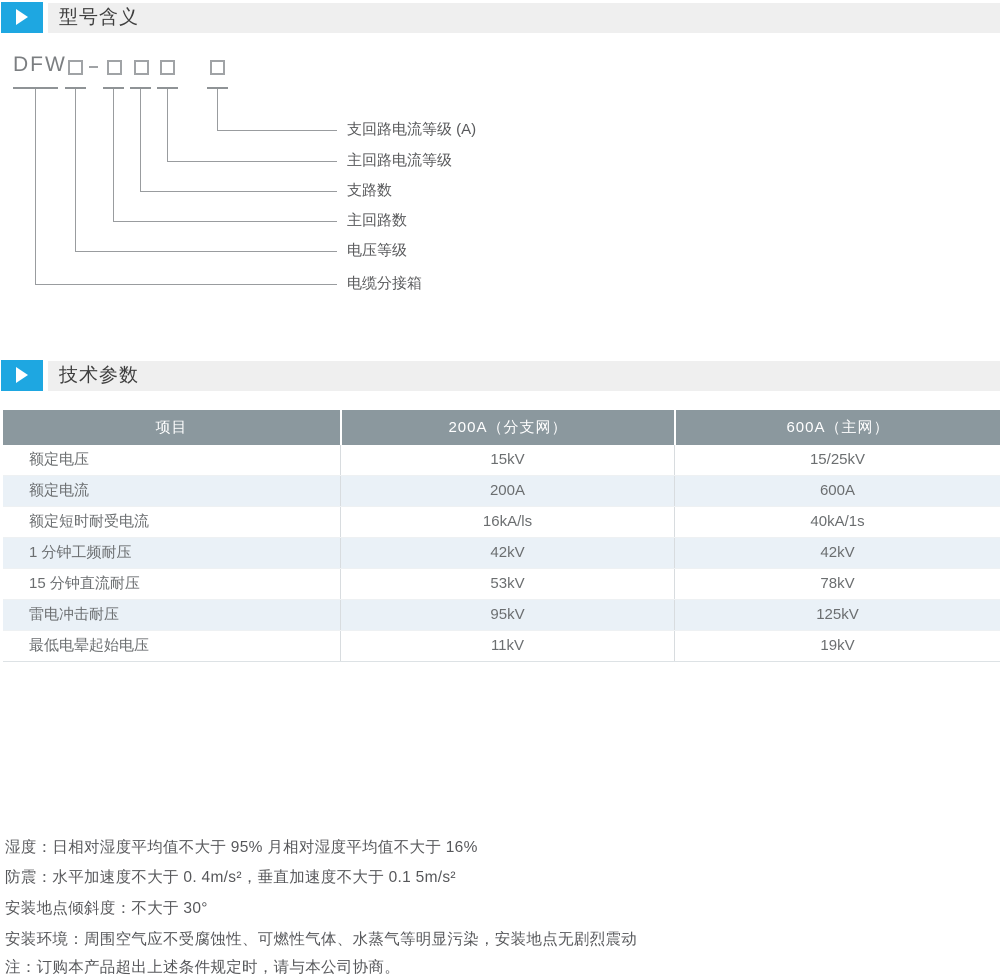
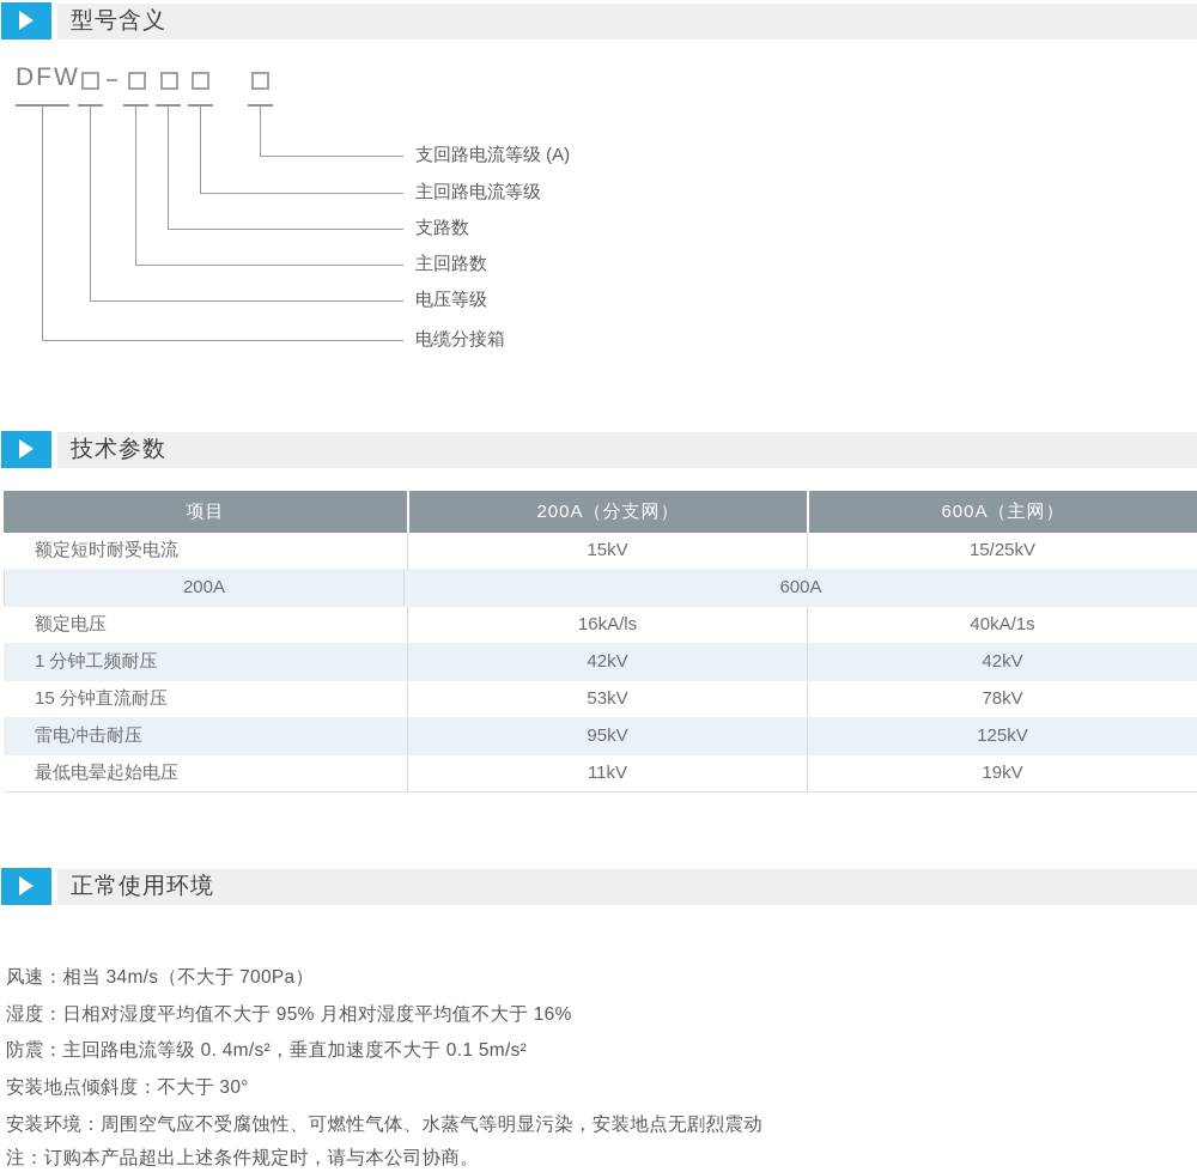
  型号含义
  DFW
  支回路电流等级 (A)
  主回路电流等级
  支路数
  主回路数
  电压等级
  电缆分接箱
  技术参数
  项目
  200A（分支网）
  600A（主网）
- 额定电压
+ 额定短时耐受电流
  15kV
  15/25kV
- 额定电流
  200A
  600A
- 额定短时耐受电流
+ 额定电压
  16kA/ls
  40kA/1s
  1 分钟工频耐压
  42kV
  42kV
  15 分钟直流耐压
  53kV
  78kV
  雷电冲击耐压
  95kV
  125kV
  最低电晕起始电压
  11kV
  19kV
+ 正常使用环境
+ 风速：相当 34m/s（不大于 700Pa）
  湿度：日相对湿度平均值不大于 95% 月相对湿度平均值不大于 16%
- 防震：水平加速度不大于 0. 4m/s²，垂直加速度不大于 0.1 5m/s²
+ 防震：主回路电流等级 0. 4m/s²，垂直加速度不大于 0.1 5m/s²
  安装地点倾斜度：不大于 30°
  安装环境：周围空气应不受腐蚀性、可燃性气体、水蒸气等明显污染，安装地点无剧烈震动
  注：订购本产品超出上述条件规定时，请与本公司协商。
